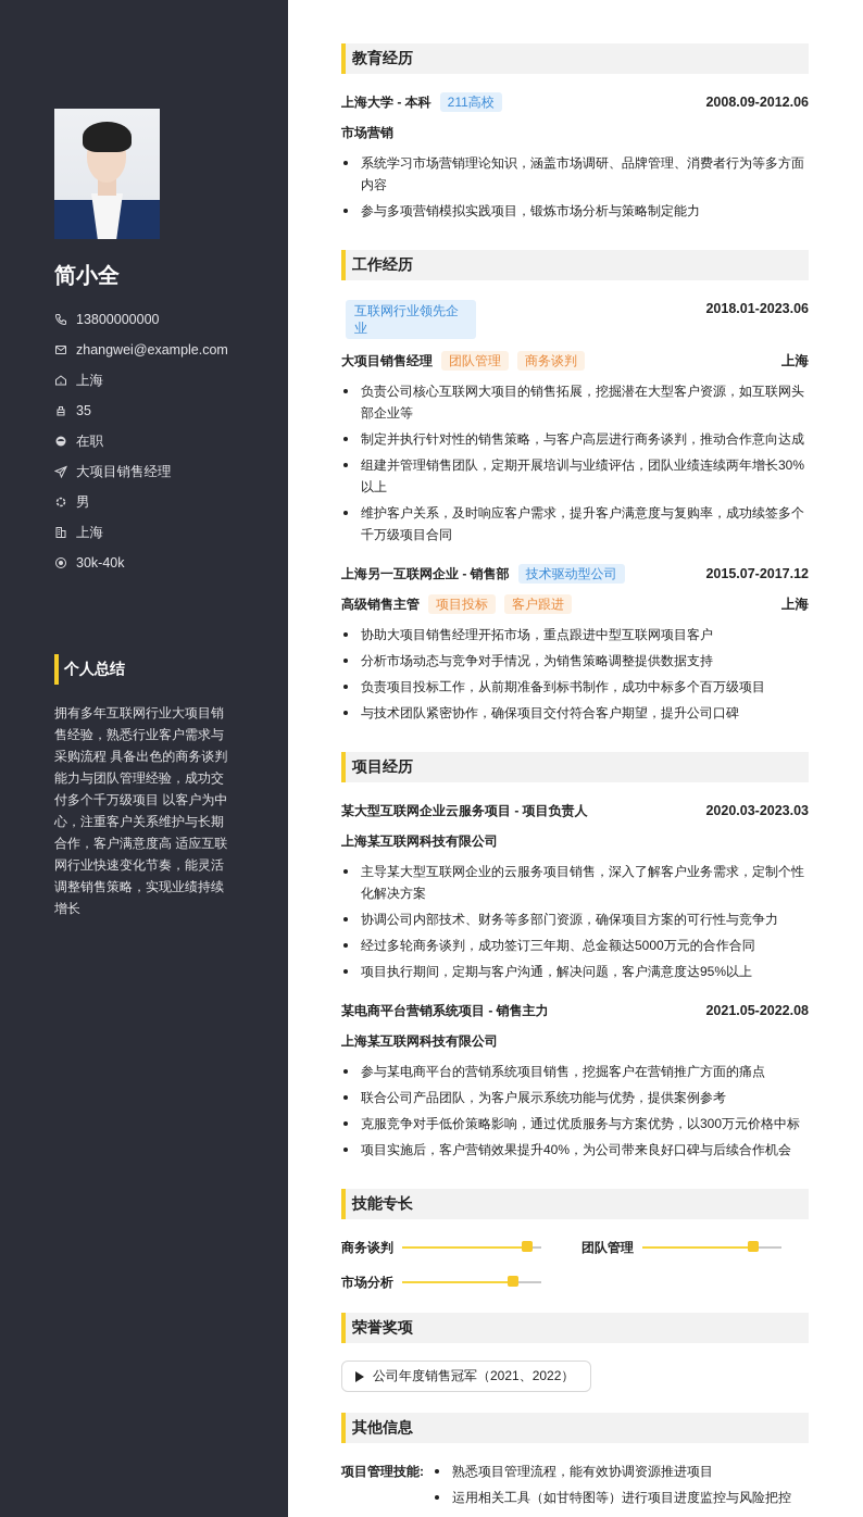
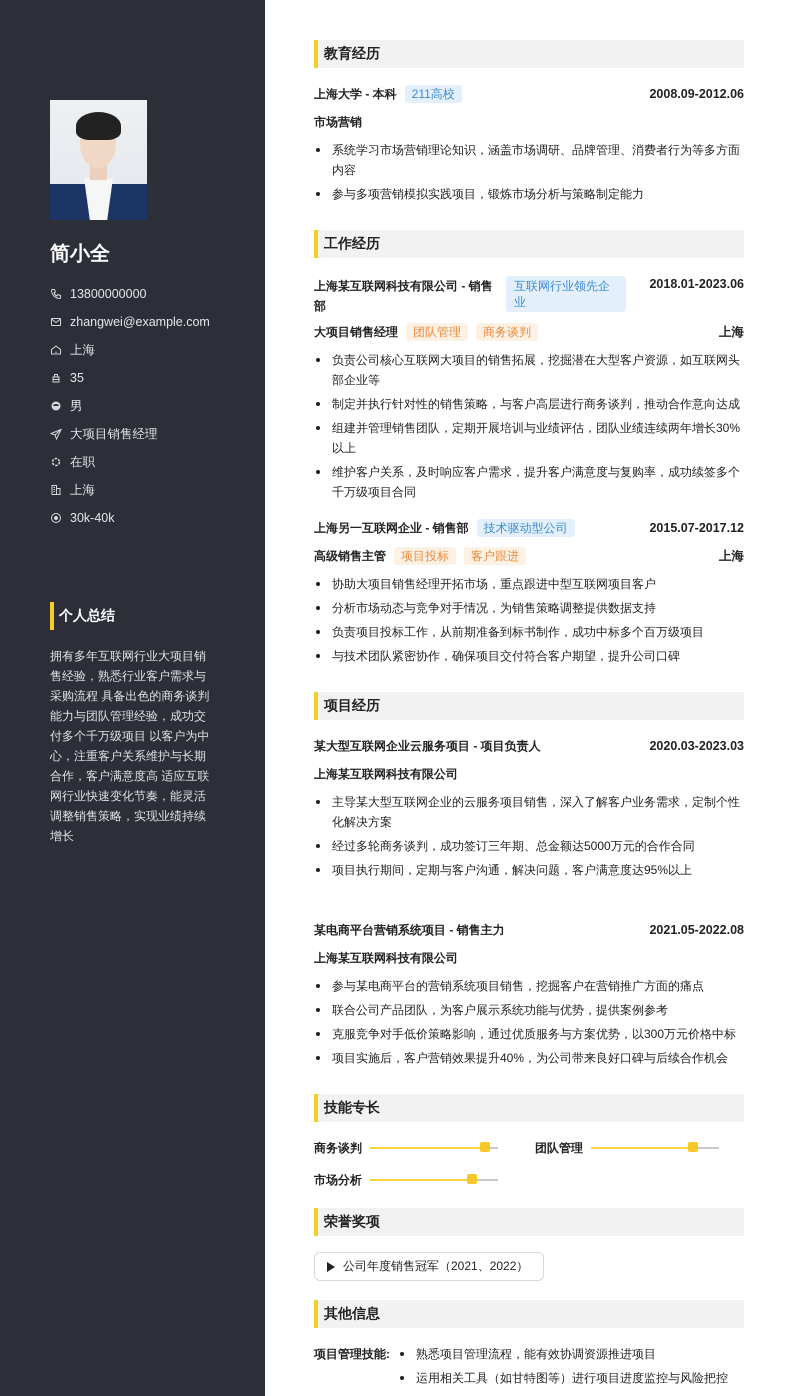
  简小全
  13800000000
  zhangwei@example.com
  上海
  35
- 在职
+ 男
  大项目销售经理
- 男
+ 在职
  上海
  30k-40k
  个人总结
  拥有多年互联网行业大项目销售经验，熟悉行业客户需求与采购流程 具备出色的商务谈判能力与团队管理经验，成功交付多个千万级项目 以客户为中心，注重客户关系维护与长期合作，客户满意度高 适应互联网行业快速变化节奏，能灵活调整销售策略，实现业绩持续增长
  教育经历
  上海大学 - 本科
  211高校
  2008.09-2012.06
  市场营销
  系统学习市场营销理论知识，涵盖市场调研、品牌管理、消费者行为等多方面内容
  参与多项营销模拟实践项目，锻炼市场分析与策略制定能力
  工作经历
+ 上海某互联网科技有限公司 - 销售部
  互联网行业领先企业
  2018.01-2023.06
  大项目销售经理
  团队管理
  商务谈判
  上海
  负责公司核心互联网大项目的销售拓展，挖掘潜在大型客户资源，如互联网头部企业等
  制定并执行针对性的销售策略，与客户高层进行商务谈判，推动合作意向达成
  组建并管理销售团队，定期开展培训与业绩评估，团队业绩连续两年增长30%以上
  维护客户关系，及时响应客户需求，提升客户满意度与复购率，成功续签多个千万级项目合同
  上海另一互联网企业 - 销售部
  技术驱动型公司
  2015.07-2017.12
  高级销售主管
  项目投标
  客户跟进
  上海
  协助大项目销售经理开拓市场，重点跟进中型互联网项目客户
  分析市场动态与竞争对手情况，为销售策略调整提供数据支持
  负责项目投标工作，从前期准备到标书制作，成功中标多个百万级项目
  与技术团队紧密协作，确保项目交付符合客户期望，提升公司口碑
  项目经历
  某大型互联网企业云服务项目 - 项目负责人
  2020.03-2023.03
  上海某互联网科技有限公司
  主导某大型互联网企业的云服务项目销售，深入了解客户业务需求，定制个性化解决方案
- 协调公司内部技术、财务等多部门资源，确保项目方案的可行性与竞争力
  经过多轮商务谈判，成功签订三年期、总金额达5000万元的合作合同
  项目执行期间，定期与客户沟通，解决问题，客户满意度达95%以上
  某电商平台营销系统项目 - 销售主力
  2021.05-2022.08
  上海某互联网科技有限公司
  参与某电商平台的营销系统项目销售，挖掘客户在营销推广方面的痛点
  联合公司产品团队，为客户展示系统功能与优势，提供案例参考
  克服竞争对手低价策略影响，通过优质服务与方案优势，以300万元价格中标
  项目实施后，客户营销效果提升40%，为公司带来良好口碑与后续合作机会
  技能专长
  商务谈判
  团队管理
  市场分析
  荣誉奖项
  公司年度销售冠军（2021、2022）
  其他信息
  项目管理技能:
  熟悉项目管理流程，能有效协调资源推进项目
  运用相关工具（如甘特图等）进行项目进度监控与风险把控
